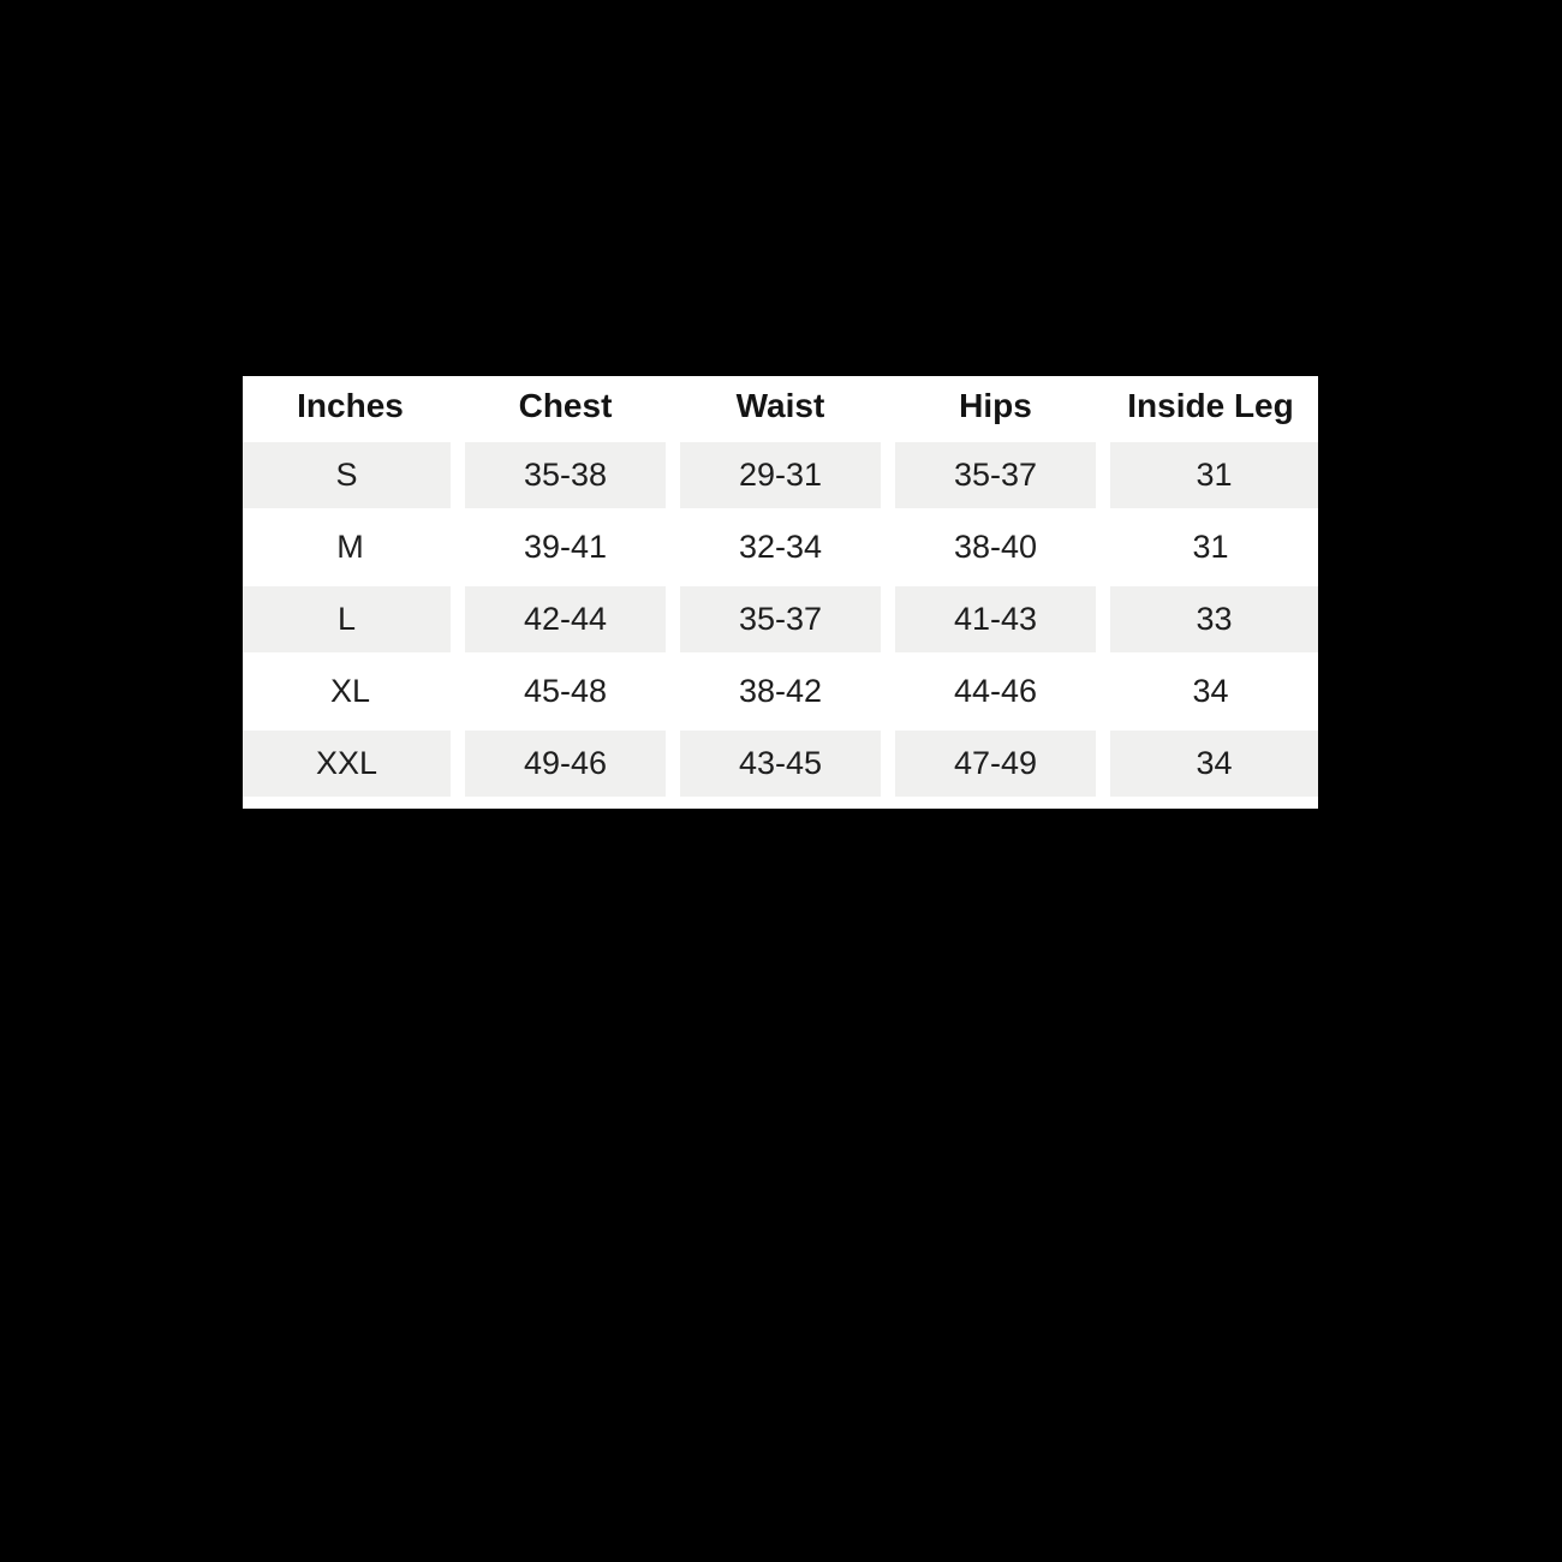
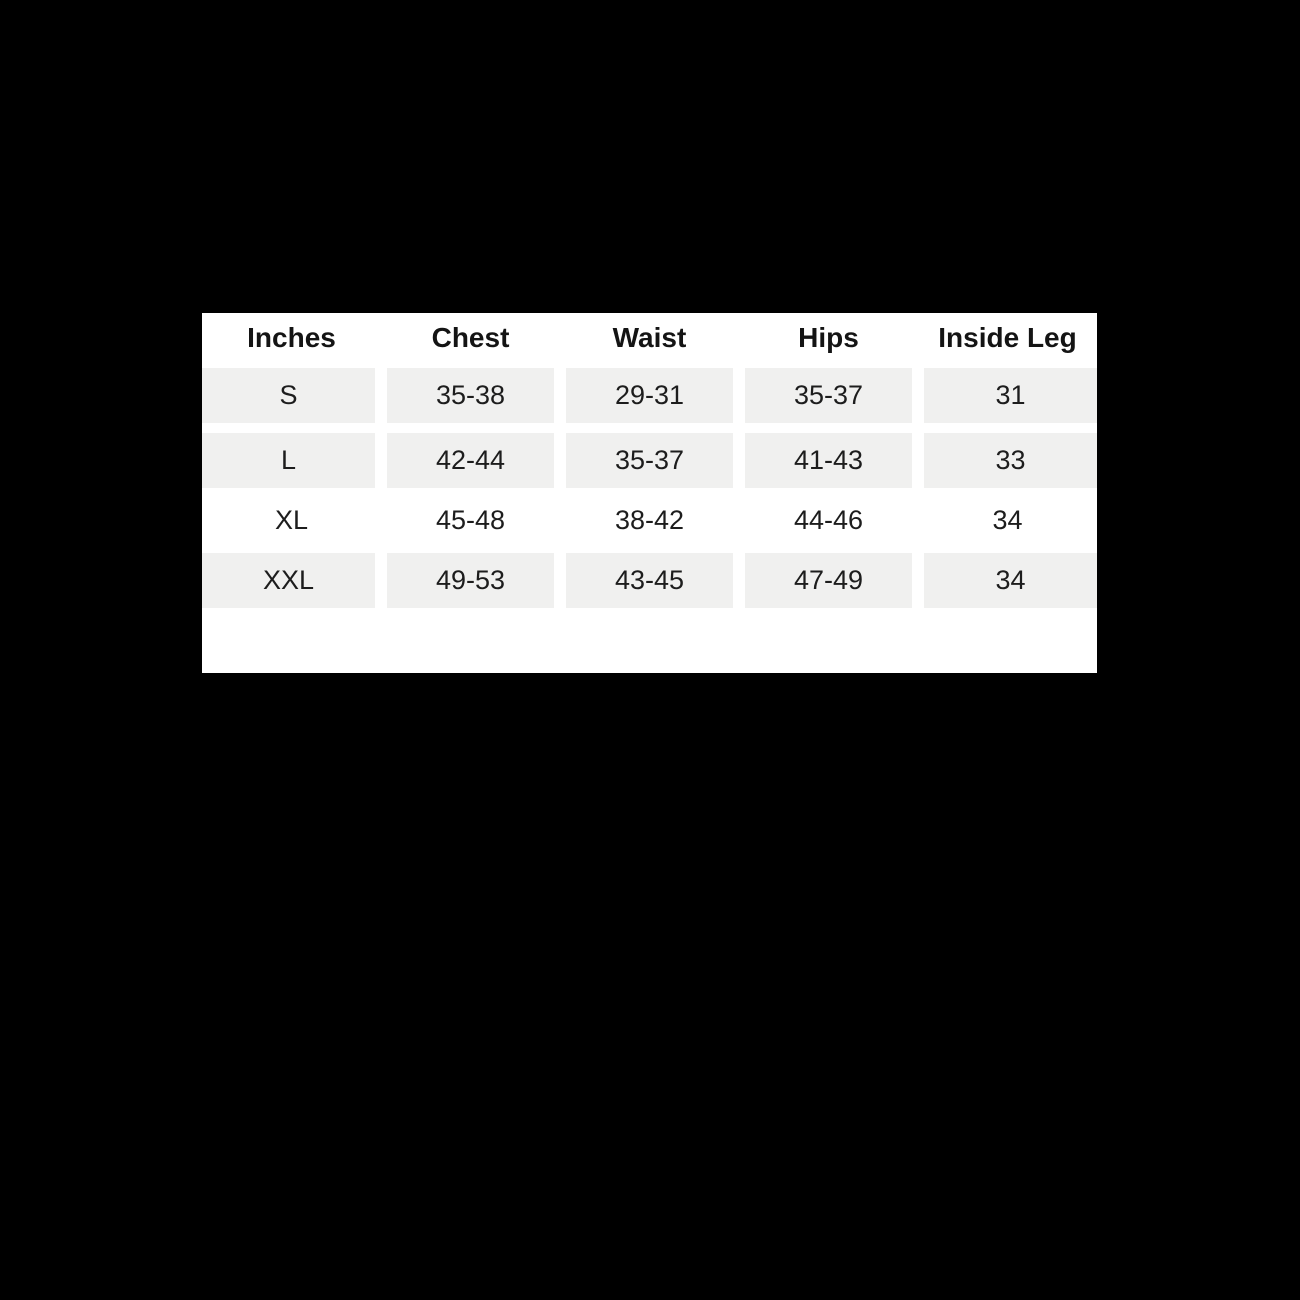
  Inches	Chest	Waist	Hips	Inside Leg
  S	35-38	29-31	35-37	31
- M	39-41	32-34	38-40	31
  L	42-44	35-37	41-43	33
  XL	45-48	38-42	44-46	34
- XXL	49-46	43-45	47-49	34
+ XXL	49-53	43-45	47-49	34
